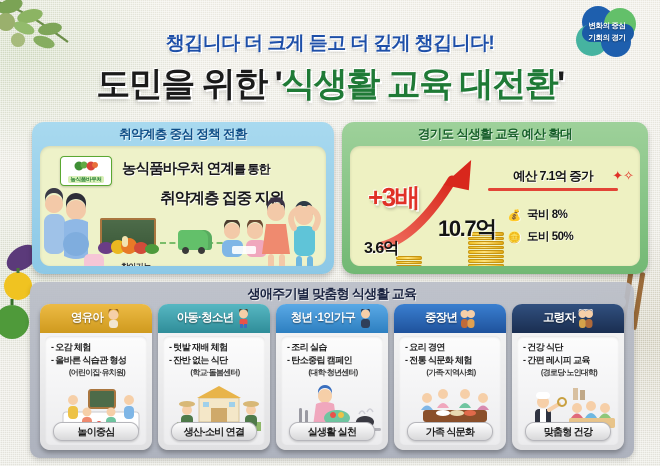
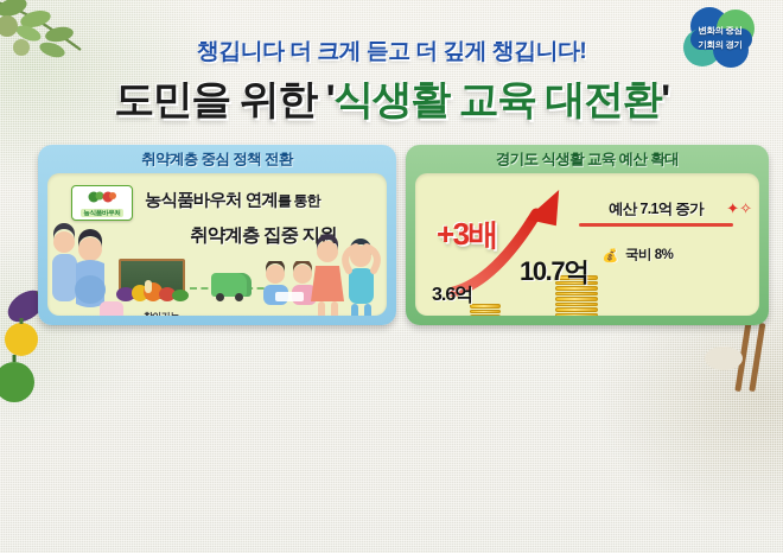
  챙깁니다 더 크게 듣고 더 깊게 챙깁니다!
  도민을 위한 '식생활 교육 대전환'
  변화의 중심
  기회의 경기
  취약계층 중심 정책 전환
  농식품바우처 연계를 통한
  취약계층 집중 지
  경기도 식생활 교육 예산 확대
  +3배
  3.6억
  10.7억
  예산 7.1억 증가
  ✦✧
  💰
  국비 8%
- 🪙
- 도비 50%
- 생애주기별 맞춤형 식생활 교육
- 영유아
- - 오감 체험
- - 올바른 식습관 형성
- (어린이집·유치원)
- 놀이중심
- 아동·청소년
- - 텃밭 재배 체험
- - 잔반 없는 식단
- (학교·돌봄센터)
- 생산-소비 연결
- 청년 ·1인가구
- - 조리 실습
- - 탄소중립 캠페인
- (대학·청년센터)
- 실생활 실천
- 중장년
- - 요리 경연
- - 전통 식문화 체험
- (가족·지역사회)
- 가족 식문화
- 고령자
- - 건강 식단
- - 간편 레시피 교육
- (경로당·노인대학)
- 맞춤형 건강
